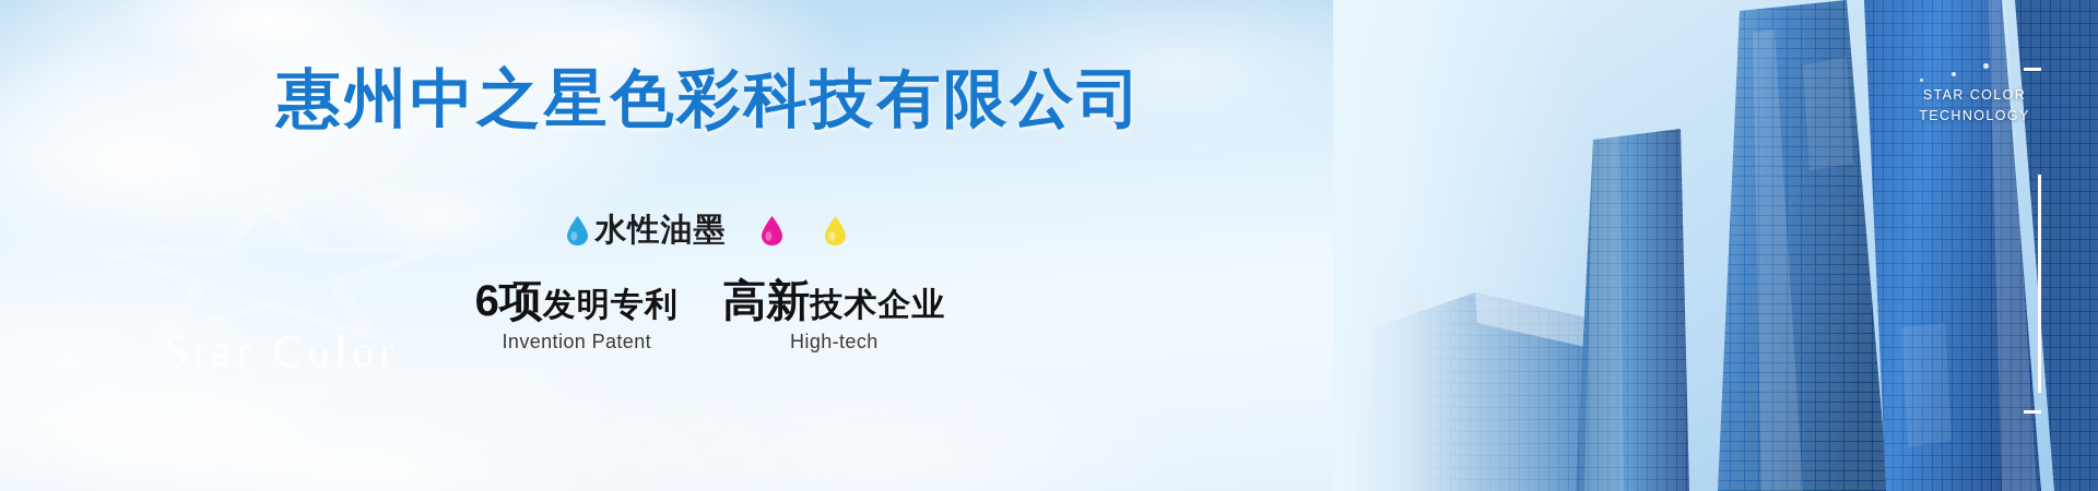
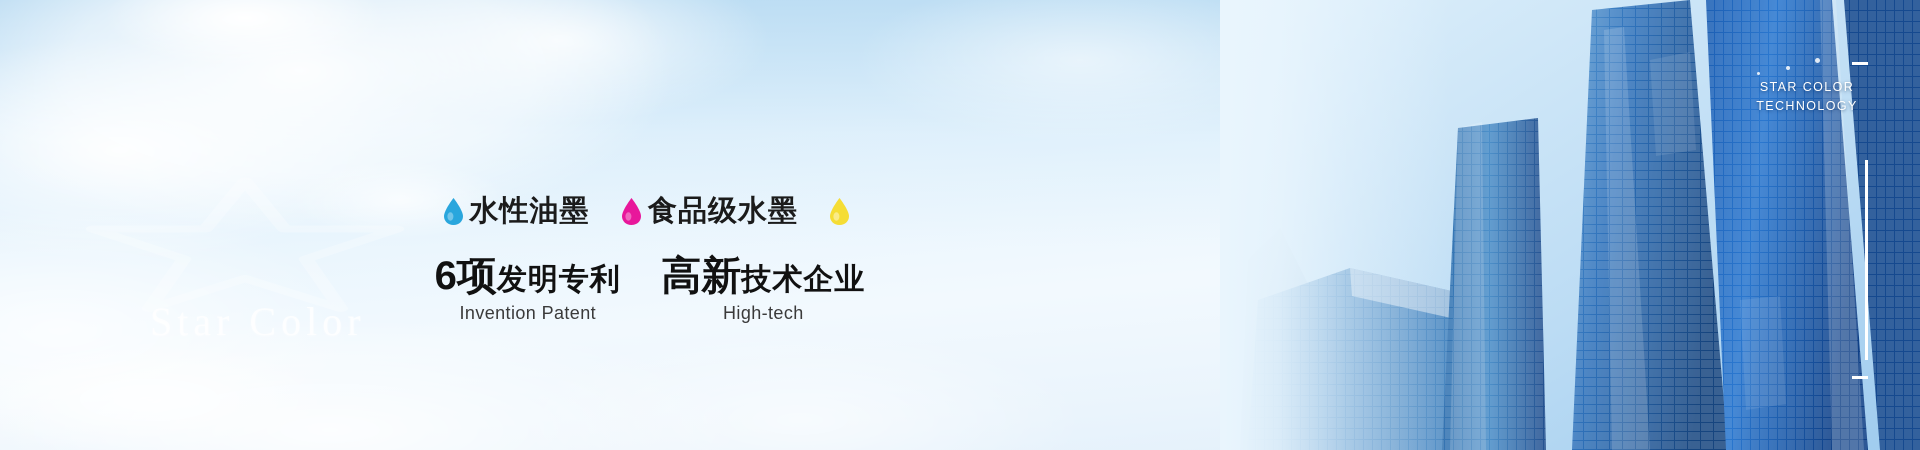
  STAR COLOR
  TECHNOLOGY
- 惠州中之星色彩科技有限公司
  水性油墨
+ 食品级水墨
  6项发明专利
  Invention Patent
  高新技术企业
  High-tech
